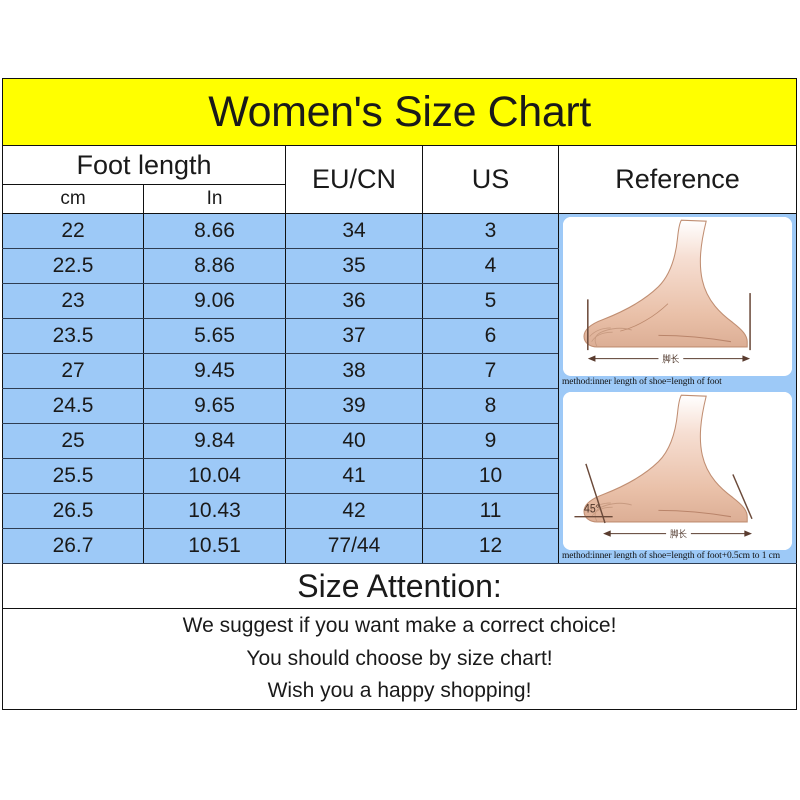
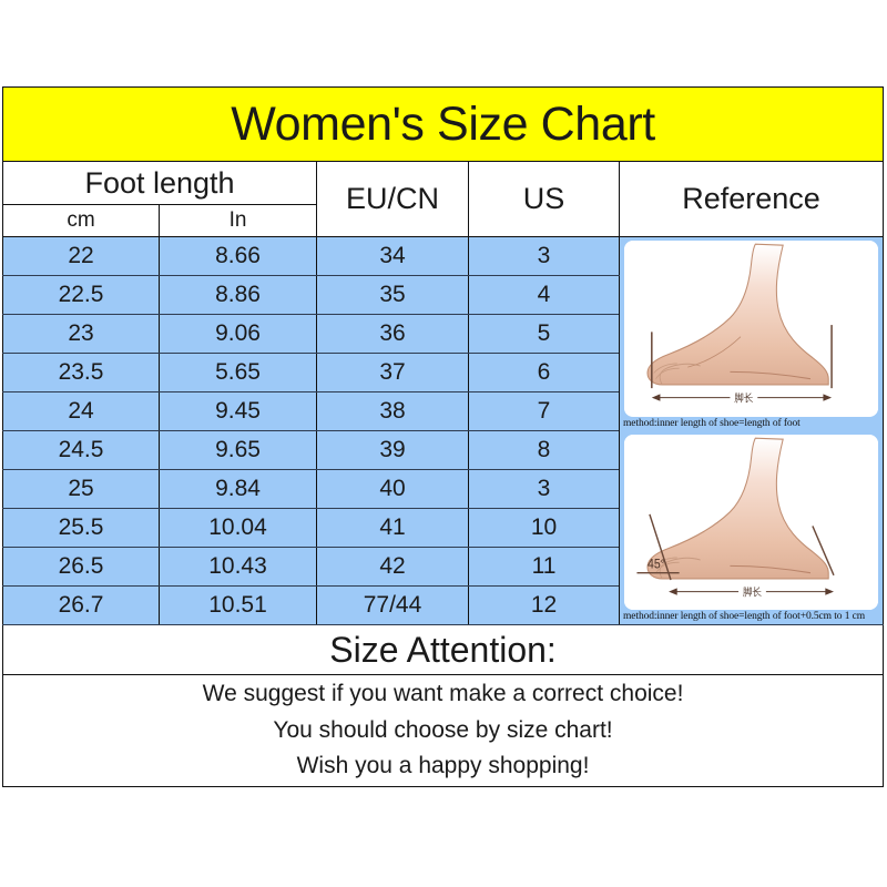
  Women's Size Chart
  Foot length	EU/CN	US	Reference
  cm	In
  22	8.66	34	3	脚长 method:inner length of shoe=length of foot 45° 脚长 method:inner length of shoe=length of foot+0.5cm to 1 cm
  22.5	8.86	35	4
  23	9.06	36	5
  23.5	5.65	37	6
- 27	9.45	38	7
+ 24	9.45	38	7
  24.5	9.65	39	8
- 25	9.84	40	9
+ 25	9.84	40	3
  25.5	10.04	41	10
  26.5	10.43	42	11
  26.7	10.51	77/44	12
  Size Attention:
  We suggest if you want make a correct choice! You should choose by size chart! Wish you a happy shopping!
